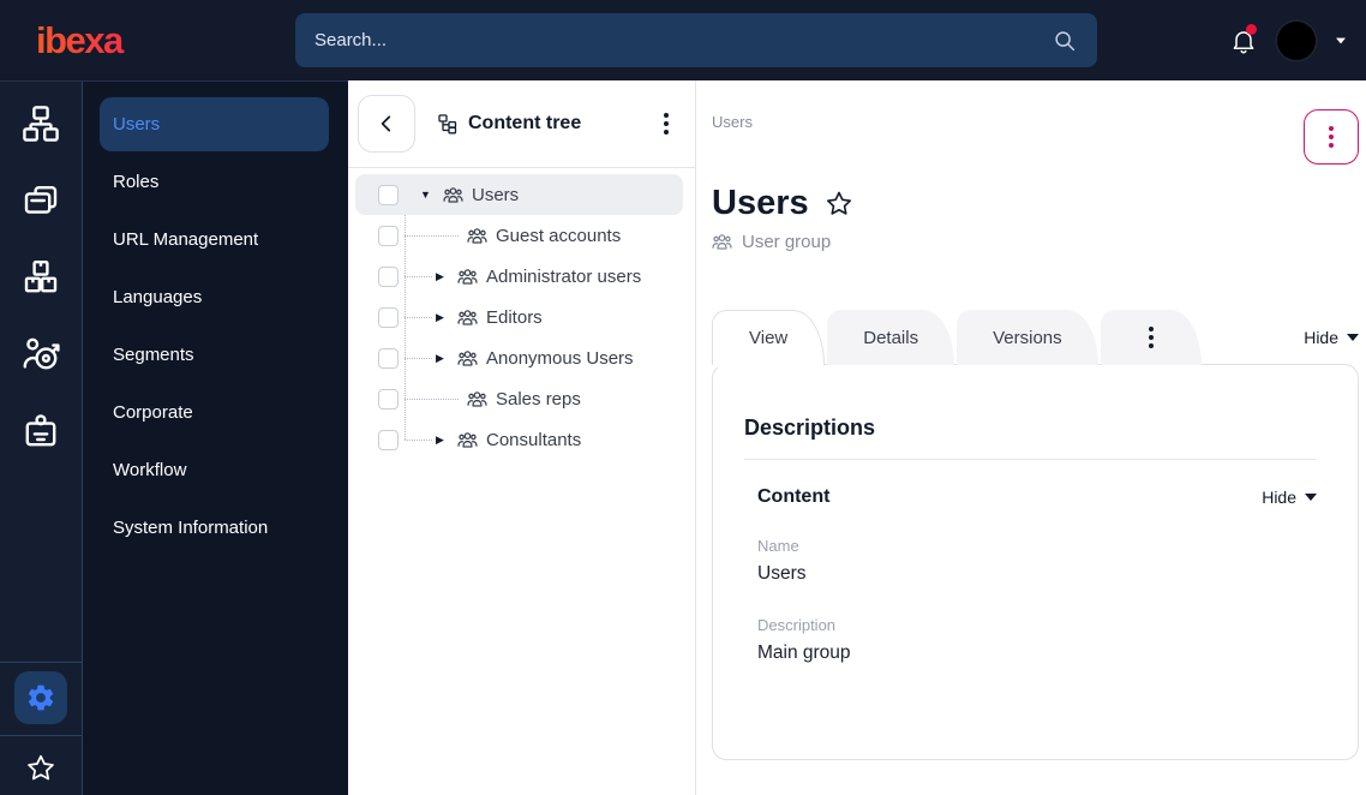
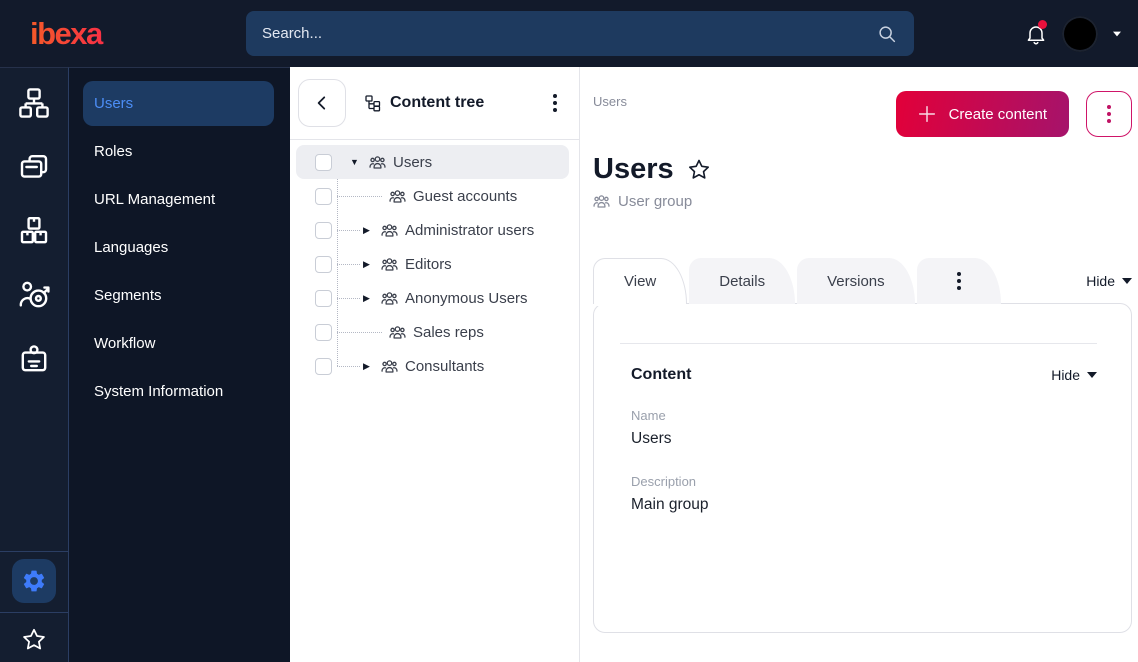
  ibexa
  Search...
  Users
  Roles
  URL Management
  Languages
  Segments
- Corporate
  Workflow
  System Information
  Content tree
  ▼
  Users
  Guest accounts
  ▶
  Administrator users
  ▶
  Editors
  ▶
  Anonymous Users
  Sales reps
  ▶
  Consultants
  Users
+ Create content
  Users
  User group
  View
  Details
  Versions
  Hide
- Descriptions
  Content
  Hide
  Name
  Users
  Description
  Main group
